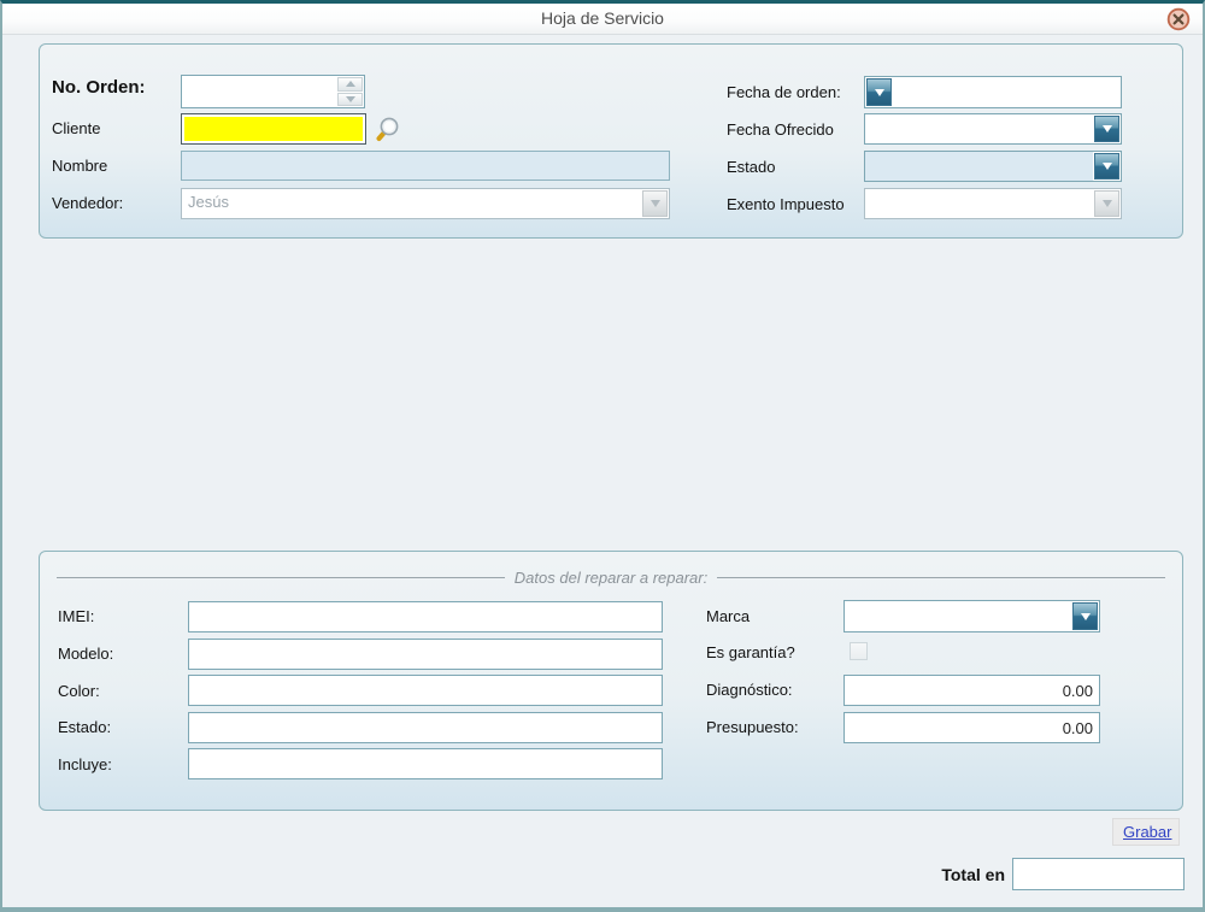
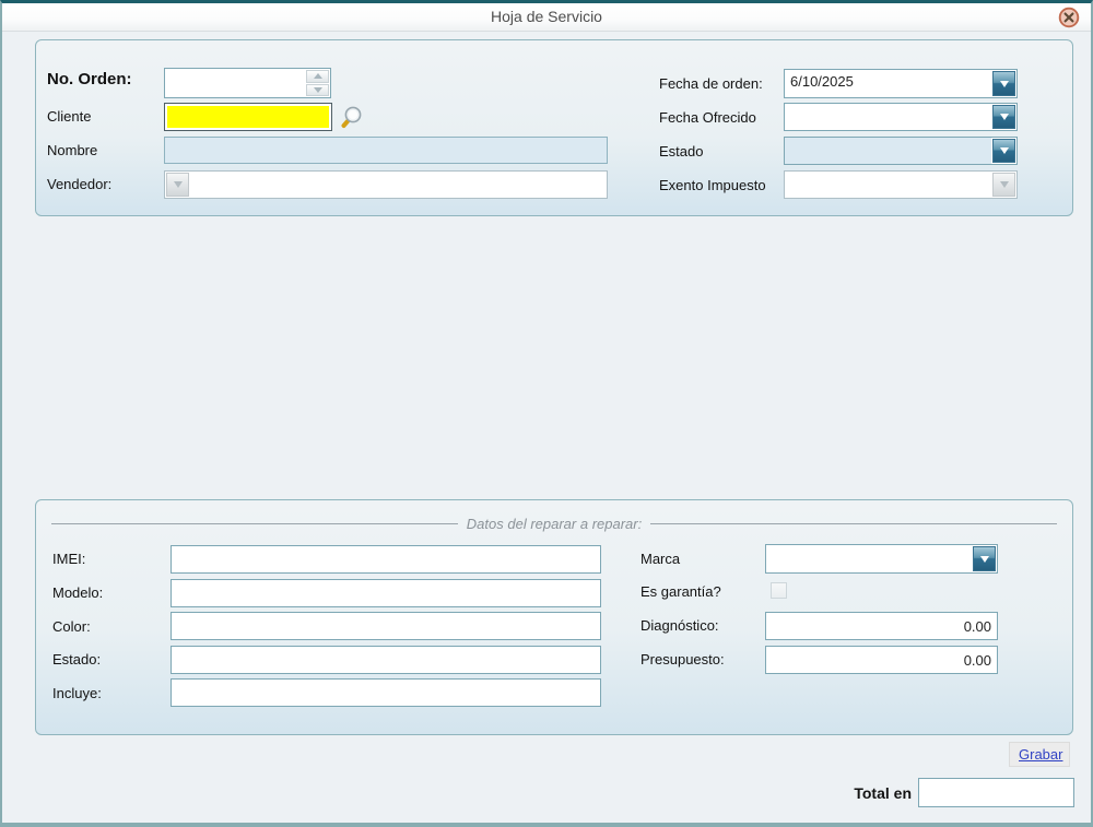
  Hoja de Servicio
  No. Orden:
  Cliente
  Nombre
  Vendedor:
- Jesús
  Fecha de orden:
+ 6/10/2025
  Fecha Ofrecido
  Estado
  Exento Impuesto
  Datos del reparar a reparar:
  IMEI:
  Modelo:
  Color:
  Estado:
  Incluye:
  Marca
  Es garantía?
  Diagnóstico:
  0.00
  Presupuesto:
  0.00
  Grabar
  Total en
